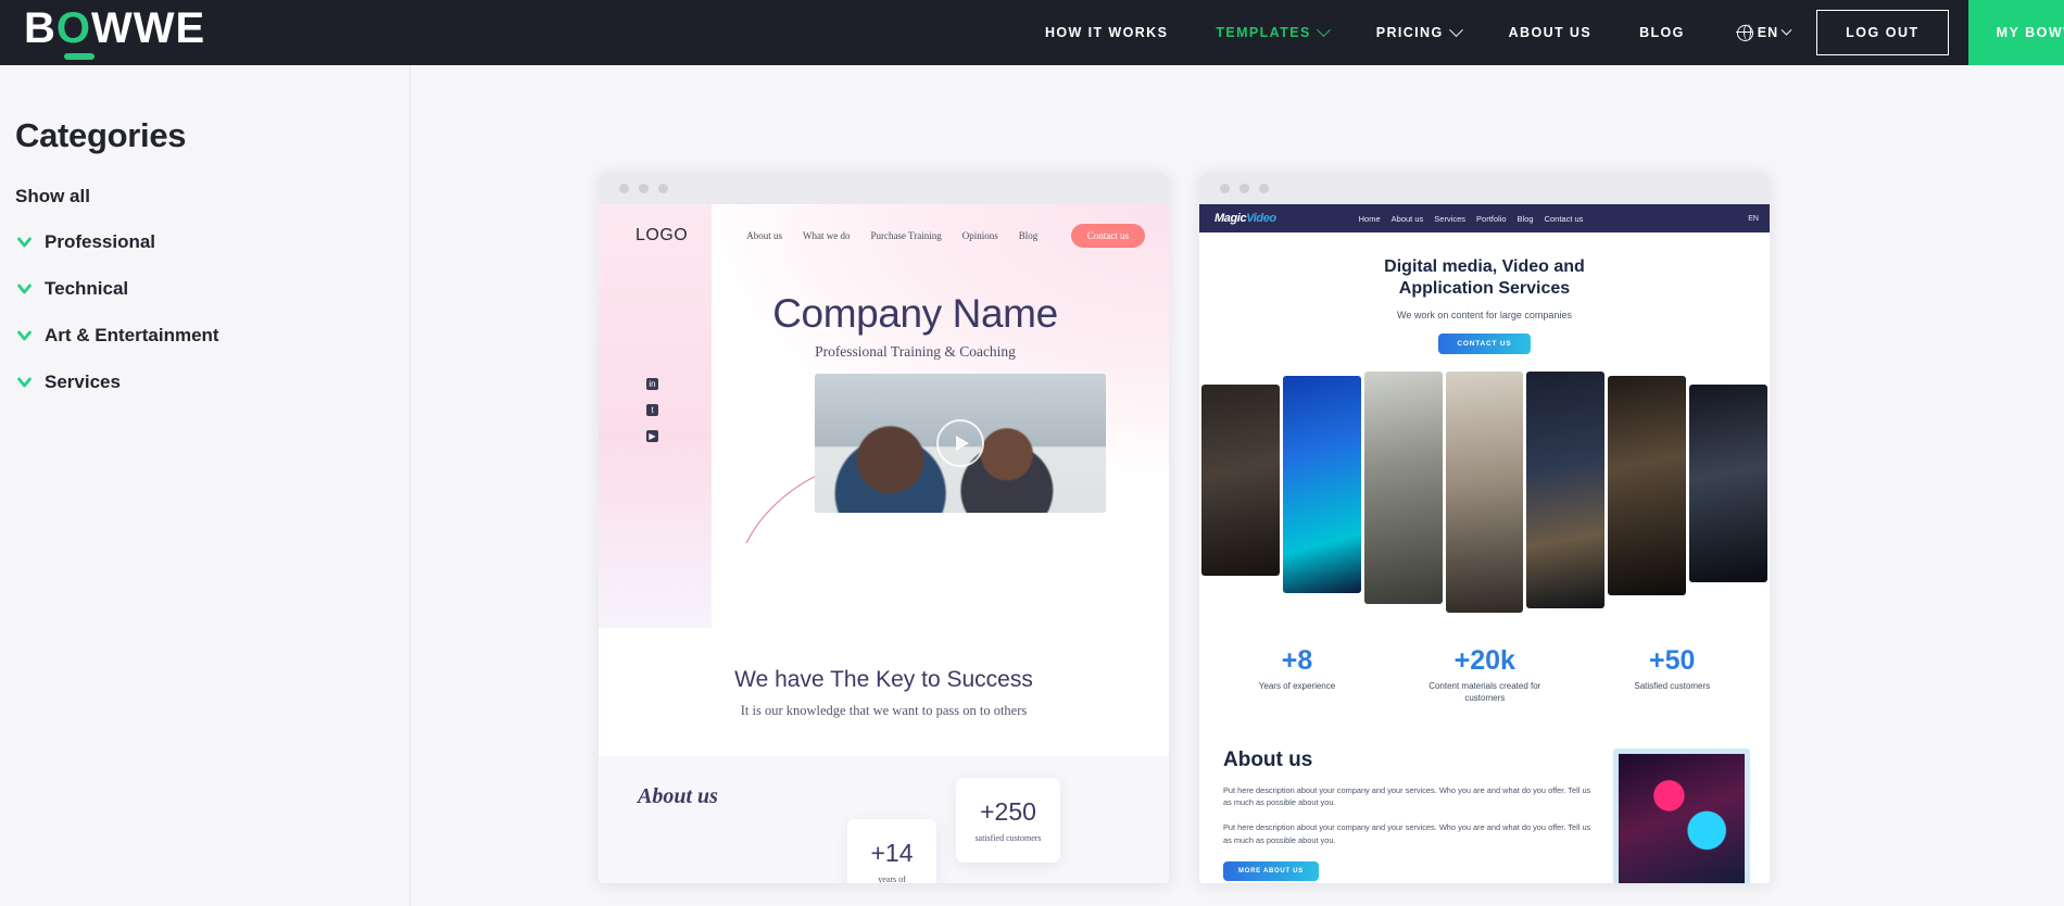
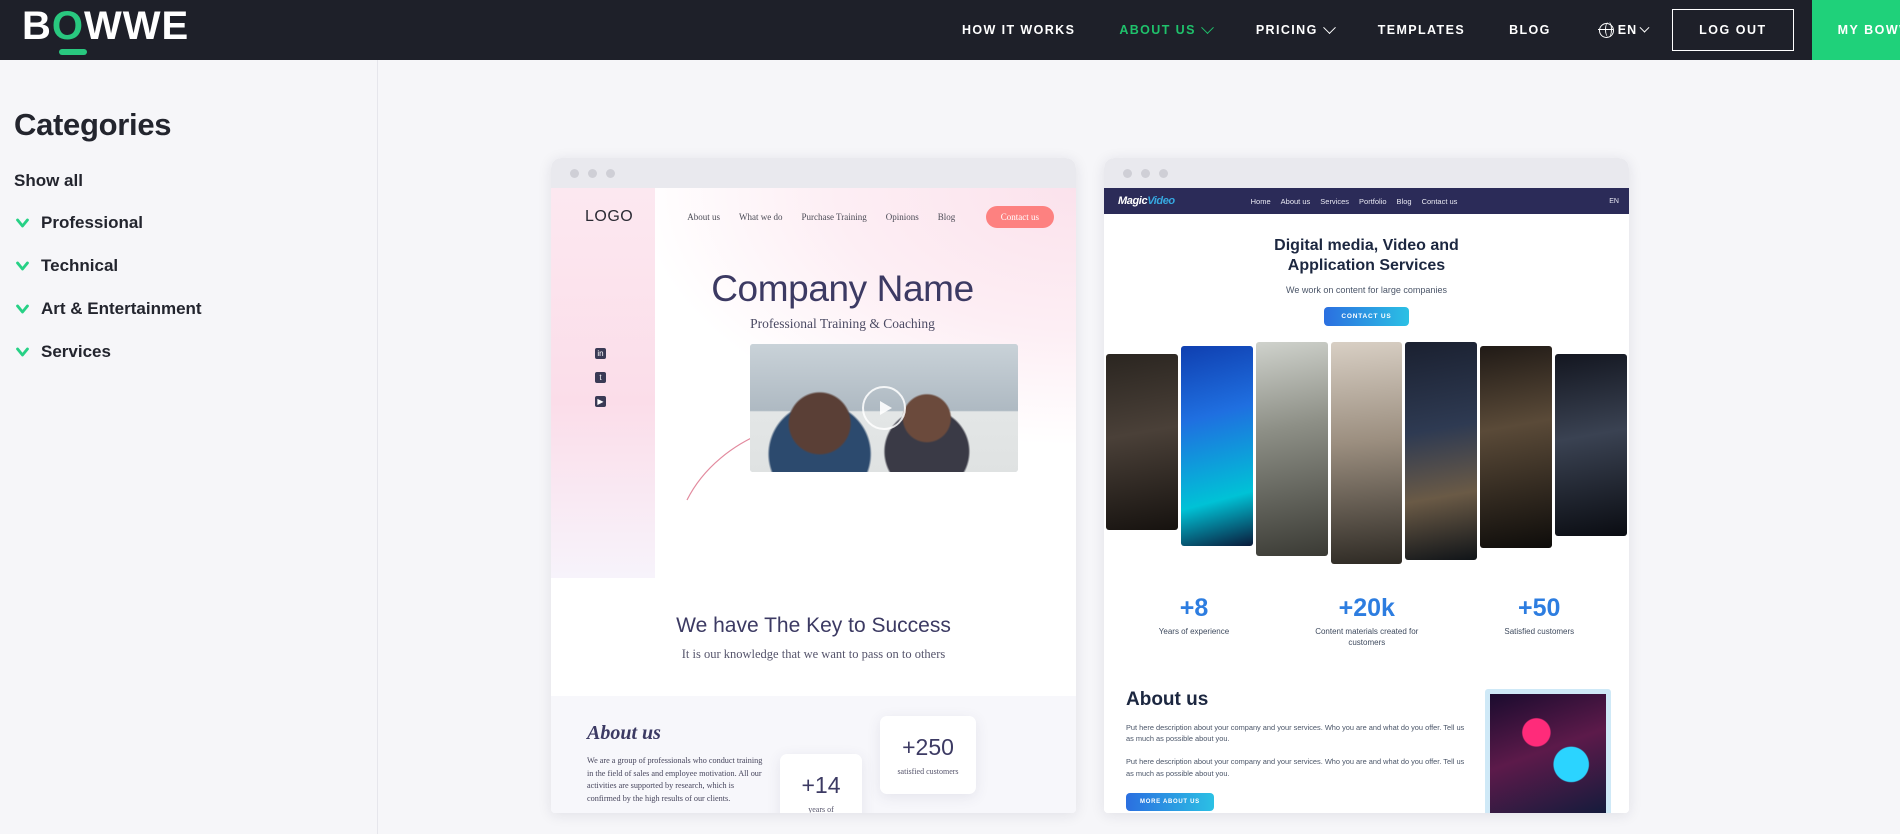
  BOWWE
  HOW IT WORKS
- TEMPLATES
+ ABOUT US
  PRICING
- ABOUT US
+ TEMPLATES
  BLOG
  EN
  LOG OUT
  MY BOW
  Categories
  Show all
  Professional
  Technical
  Art & Entertainment
  Services
  LOGO
  About us
  What we do
  Purchase Training
  Opinions
  Blog
  Contact us
  in
  t
  ▶
  Company Name
  Professional Training & Coaching
  We have The Key to Success
  It is our knowledge that we want to pass on to others
  About us
+ We are a group of professionals who conduct training in the field of sales and employee motivation. All our activities are supported by research, which is confirmed by the high results of our clients.
  +14
  +250
  satisfied customers
  MagicVideo
  Home
  About us
  Services
  Portfolio
  Blog
  Contact us
  Digital media, Video and
  Application Services
  We work on content for large companies
  +8
  Years of experience
  +20k
  Content materials created for customers
  +50
  Satisfied customers
  About us
  Put here description about your company and your services. Who you are and what do you offer. Tell us as much as possible about you.
  Put here description about your company and your services. Who you are and what do you offer. Tell us as much as possible about you.
